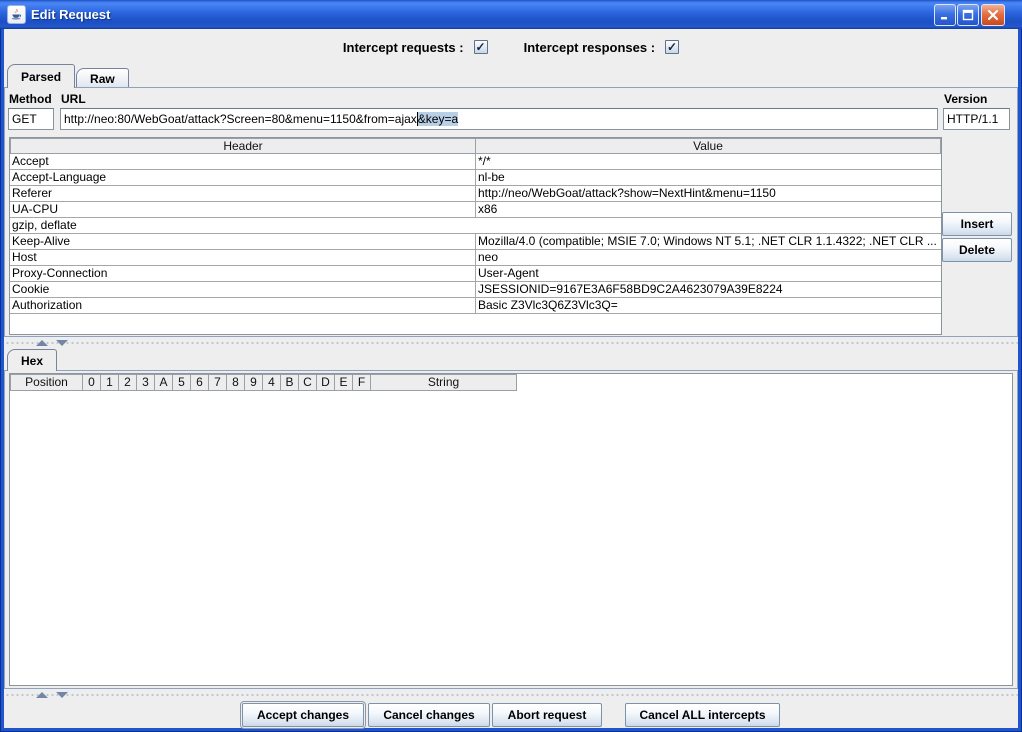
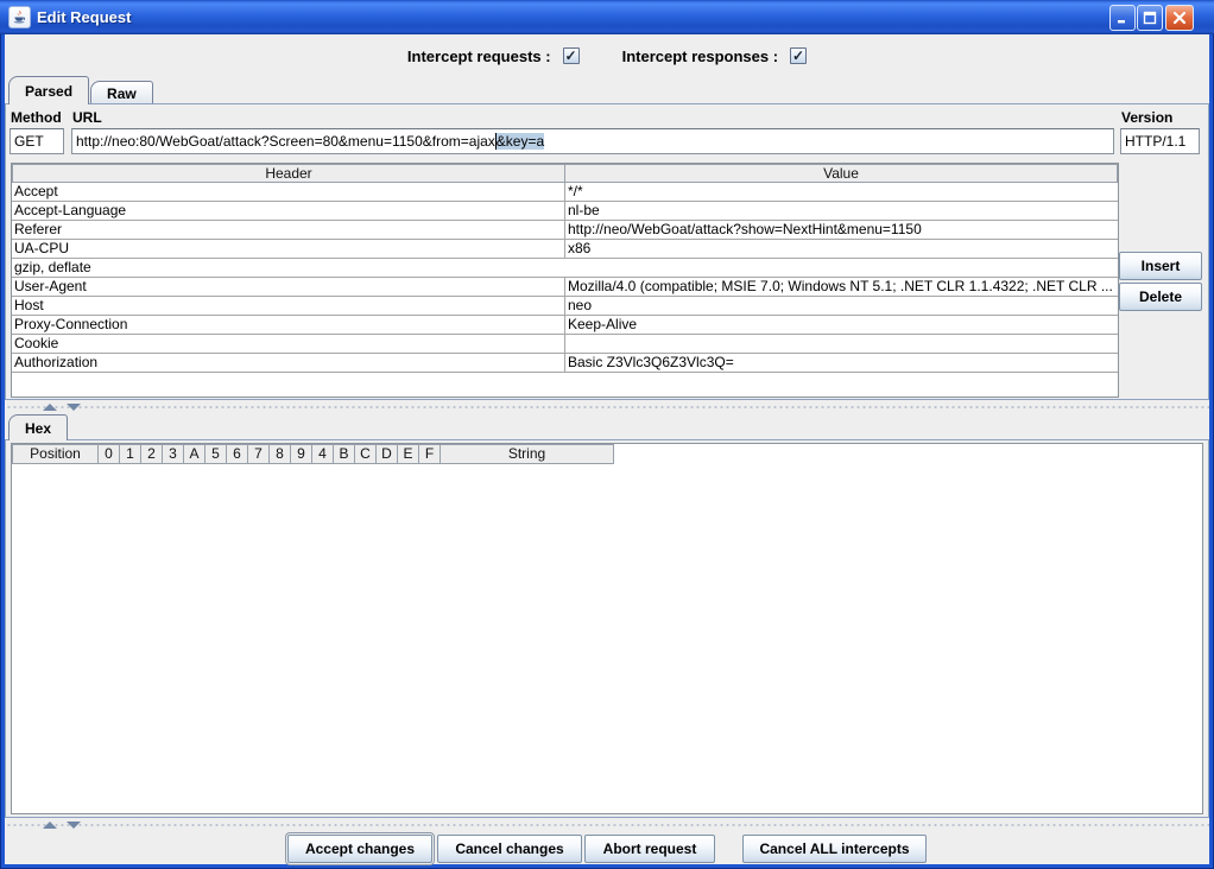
  Edit Request
  Intercept requests :
  ✓
  Intercept responses :
  ✓
  Parsed
  Raw
  Method
  URL
  Version
  GET
  http://neo:80/WebGoat/attack?Screen=80&menu=1150&from=ajax
  &key=a
  HTTP/1.1
  Header
  Value
  Accept
  */*
  Accept-Language
  nl-be
  Referer
  http://neo/WebGoat/attack?show=NextHint&menu=1150
  UA-CPU
  x86
  gzip, deflate
- Keep-Alive
+ User-Agent
  Mozilla/4.0 (compatible; MSIE 7.0; Windows NT 5.1; .NET CLR 1.1.4322; .NET CLR ...
  Host
  neo
  Proxy-Connection
- User-Agent
+ Keep-Alive
  Cookie
- JSESSIONID=9167E3A6F58BD9C2A4623079A39E8224
  Authorization
  Basic Z3Vlc3Q6Z3Vlc3Q=
  Insert
  Delete
  Hex
  Position
  0
  1
  2
  3
  A
  5
  6
  7
  8
  9
  4
  B
  C
  D
  E
  F
  String
  Accept changes
  Cancel changes
  Abort request
  Cancel ALL intercepts
